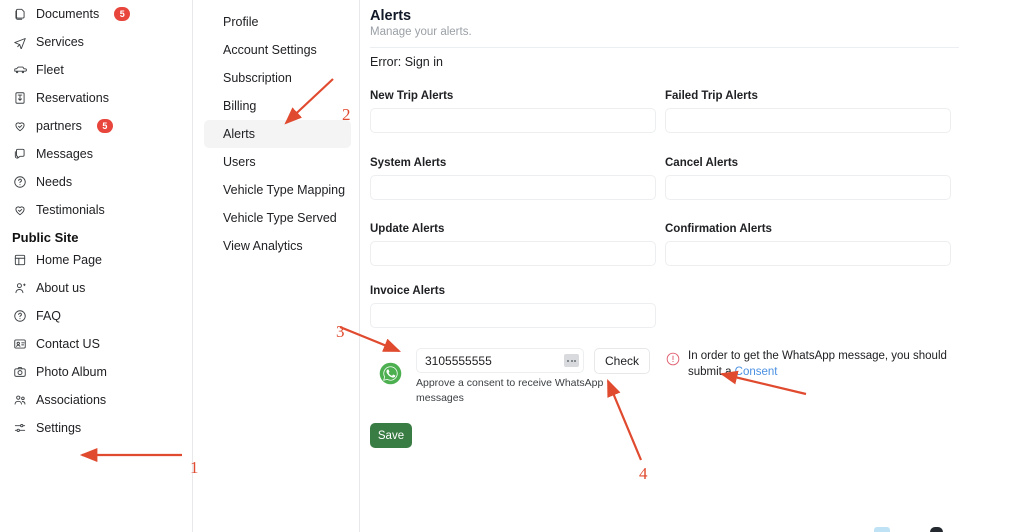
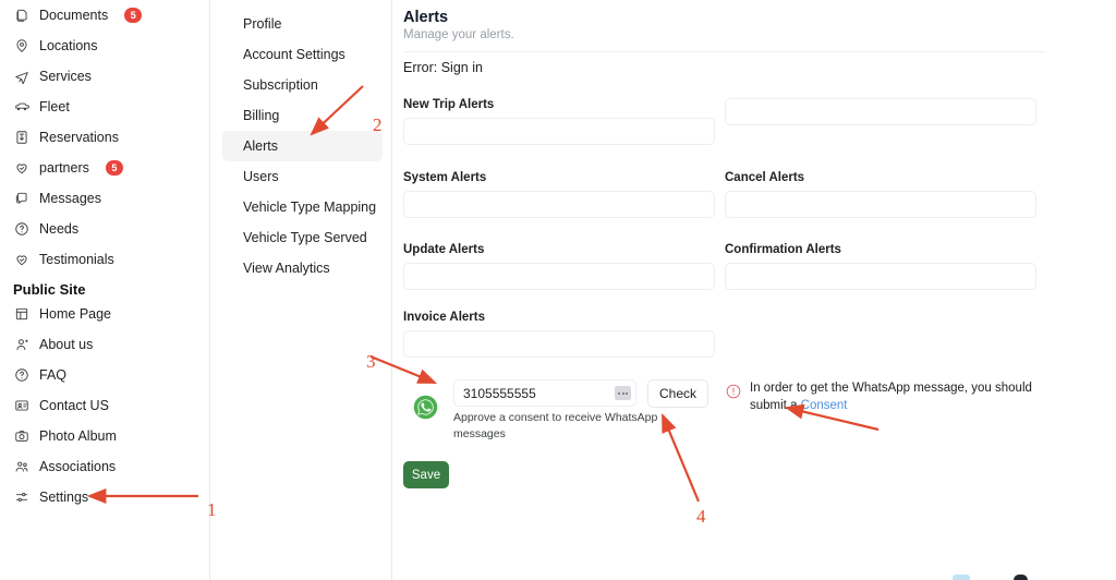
  Documents
  5
+ Locations
  Services
  Fleet
  Reservations
  partners
  5
  Messages
  Needs
  Testimonials
  Public Site
  Home Page
  About us
  FAQ
  Contact US
  Photo Album
  Associations
  Settings
  Profile
  Account Settings
  Subscription
  Billing
  Alerts
  Users
  Vehicle Type Mapping
  Vehicle Type Served
  View Analytics
  Alerts
  Manage your alerts.
  Error: Sign in
  New Trip Alerts
- Failed Trip Alerts
  System Alerts
  Cancel Alerts
  Update Alerts
  Confirmation Alerts
  Invoice Alerts
  3105555555
  Approve a consent to receive WhatsApp messages
  Check
  In order to get the WhatsApp message, you should submit a Consent
  Save
  1
  2
  3
  4
